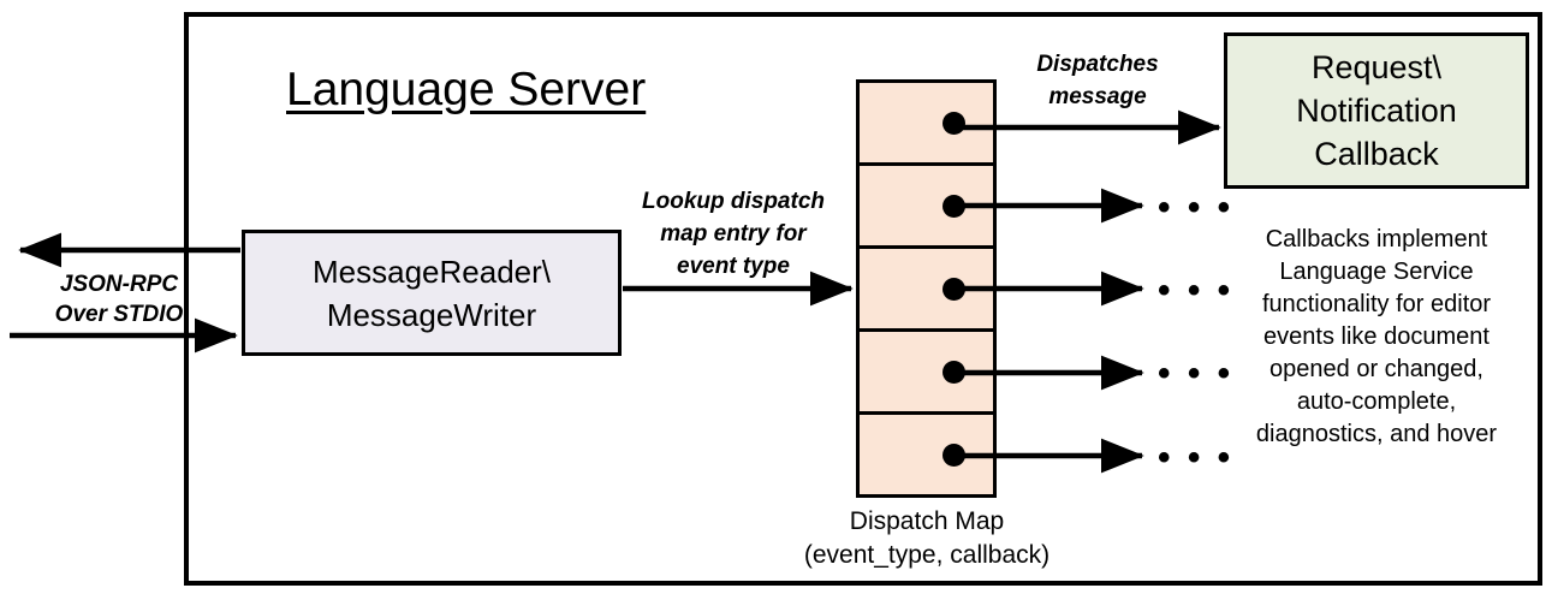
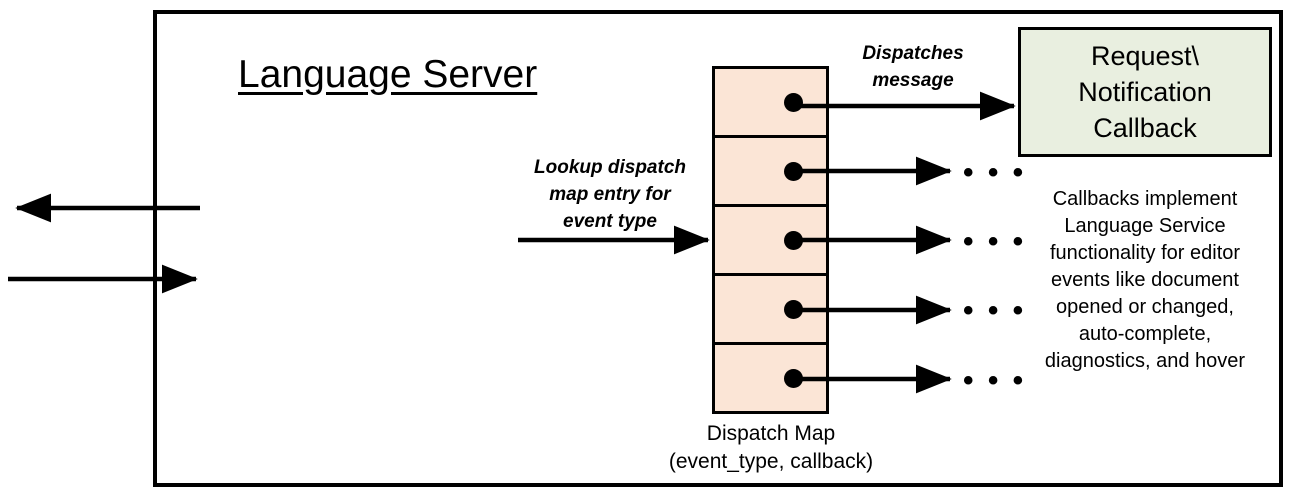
  Language Server
- JSON-RPC Over STDIO
- MessageReader\
- MessageWriter
  Lookup dispatch
  map entry for
  event type
  Dispatch Map
  (event_type, callback)
  Dispatches
  message
  Request\
  Notification
  Callback
  Callbacks implement
  Language Service
  functionality for editor
  events like document
  opened or changed,
  auto-complete,
  diagnostics, and hover
  • • •
  • • •
  • • •
  • • •
